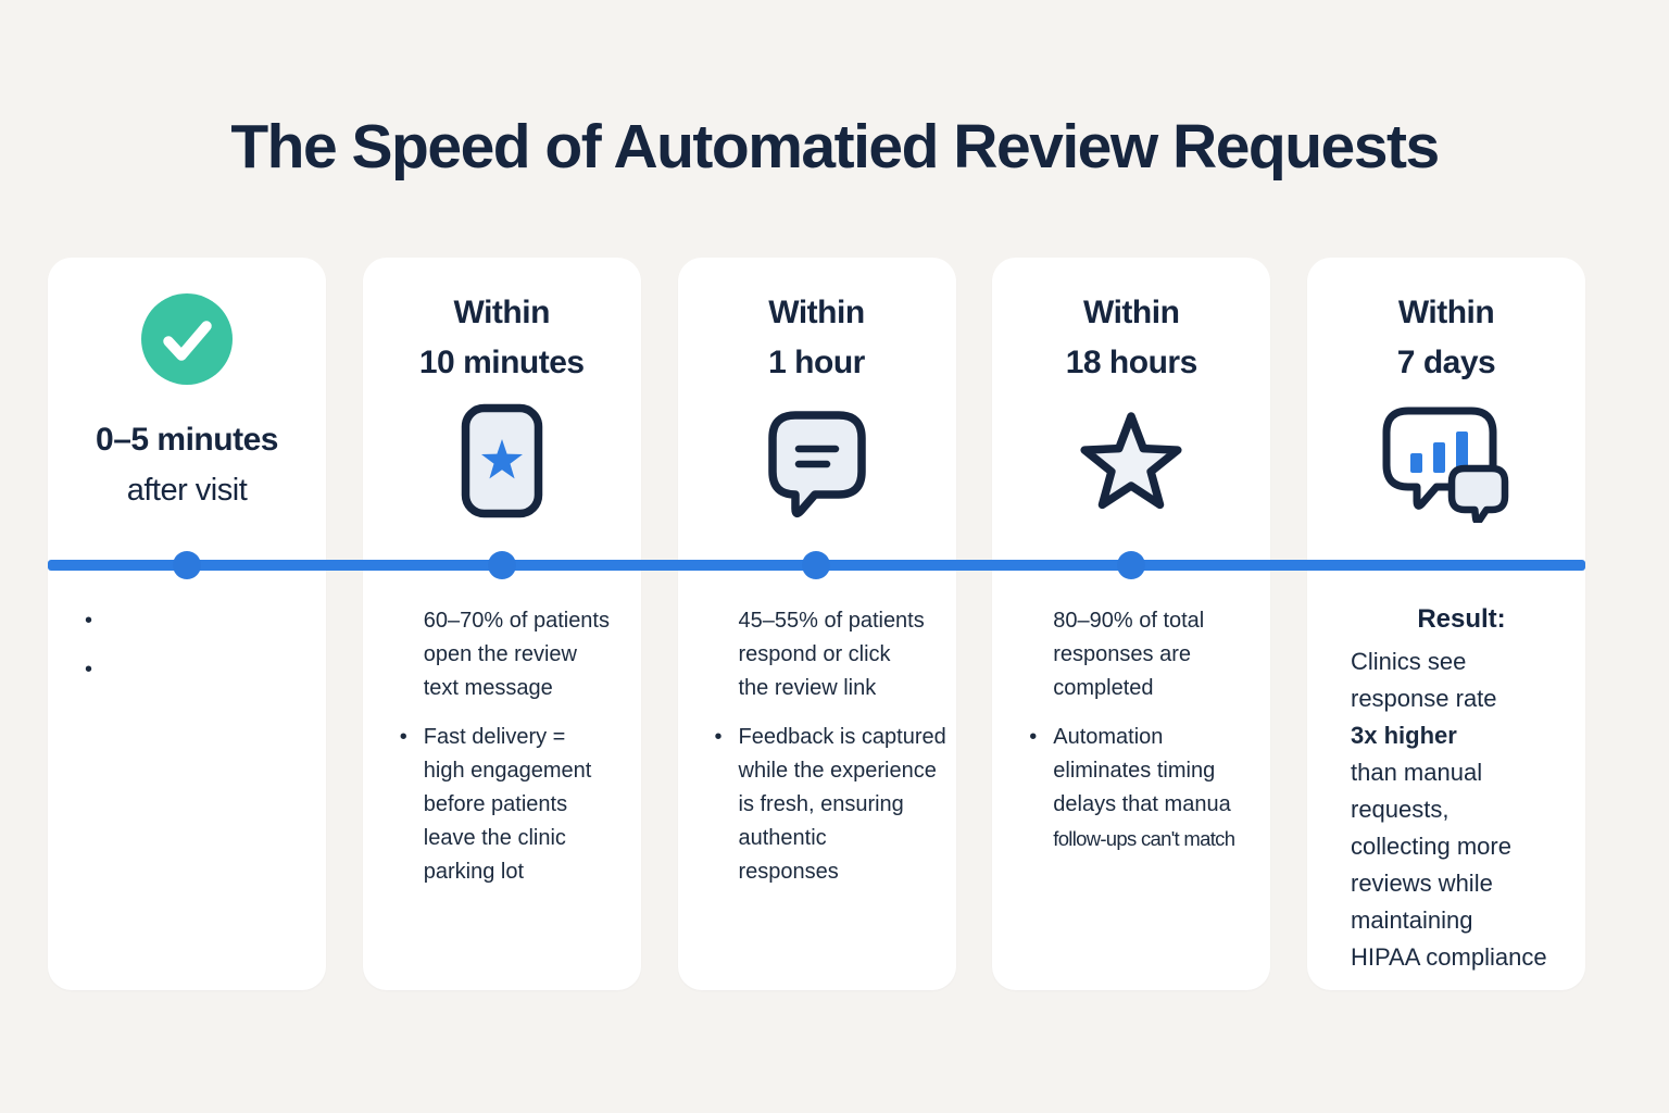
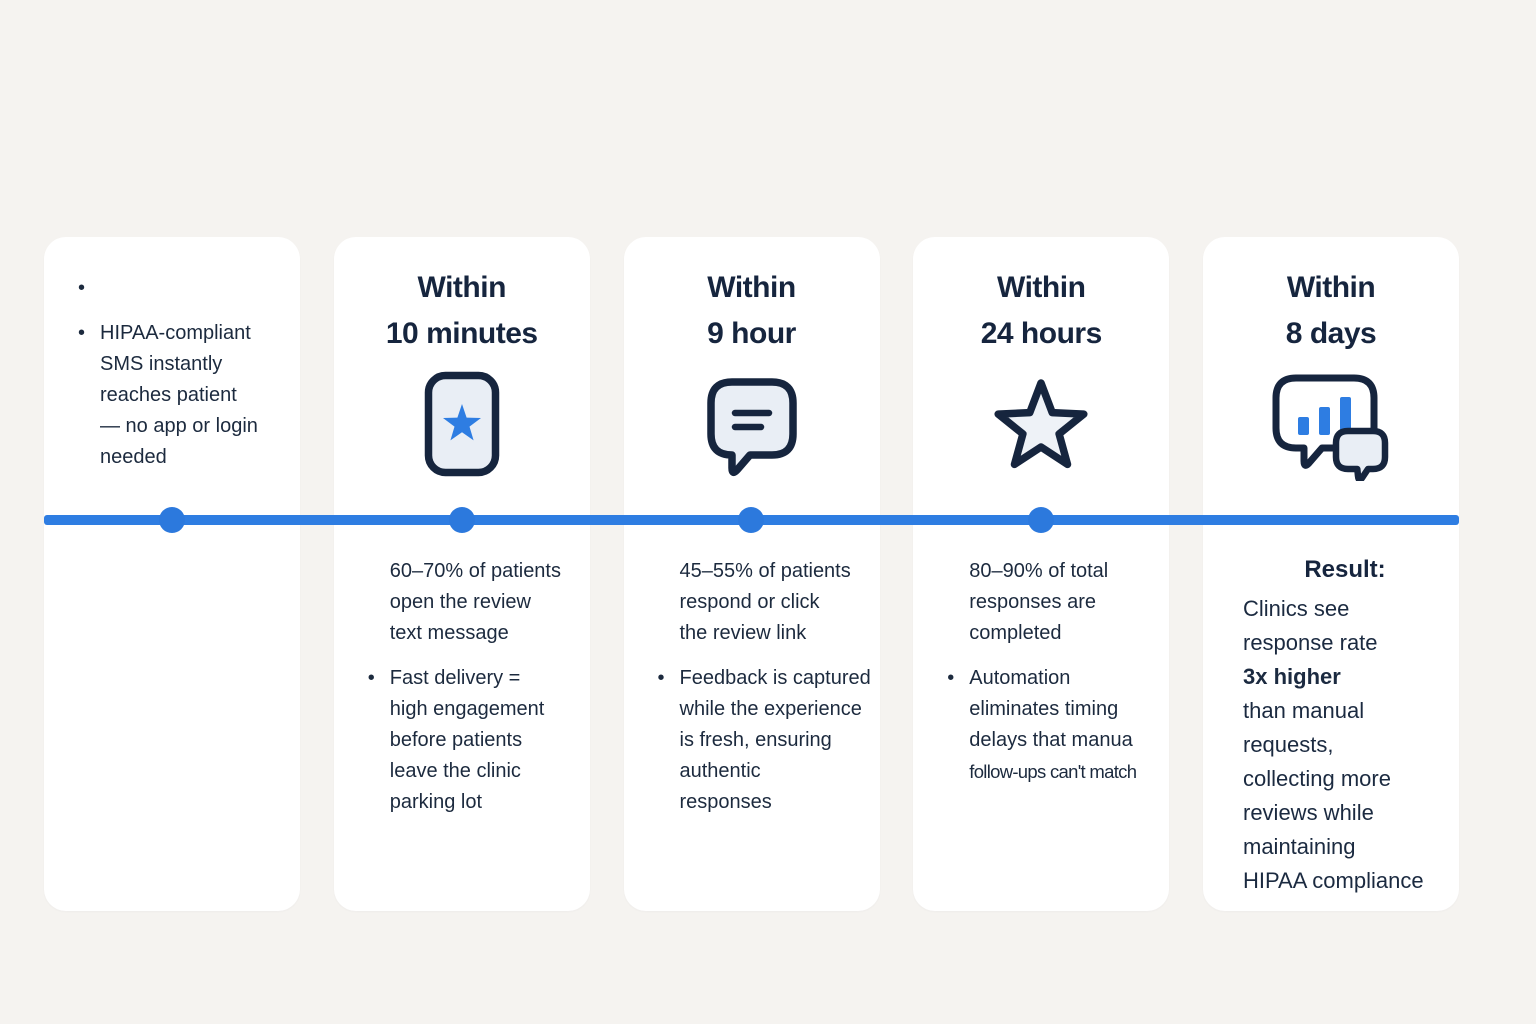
- The Speed of Automatied Review Requests
- 0–5 minutes
- after visit
  •
  •
+ HIPAA-compliant
+ SMS instantly
+ reaches patient
+ — no app or login
+ needed
  Within
  10 minutes
  60–70% of patients
  open the review
  text message
  •
  Fast delivery =
  high engagement
  before patients
  leave the clinic
  parking lot
  Within
- 1 hour
+ 9 hour
  45–55% of patients
  respond or click
  the review link
  •
  Feedback is captured
  while the experience
  is fresh, ensuring
  authentic
  responses
  Within
- 18 hours
+ 24 hours
  80–90% of total
  responses are
  completed
  •
  Automation
  eliminates timing
  delays that manua
  follow-ups can't match
  Within
- 7 days
+ 8 days
  Result:
  Clinics see
  response rate
  3x higher
  than manual
  requests,
  collecting more
  reviews while
  maintaining
  HIPAA compliance
